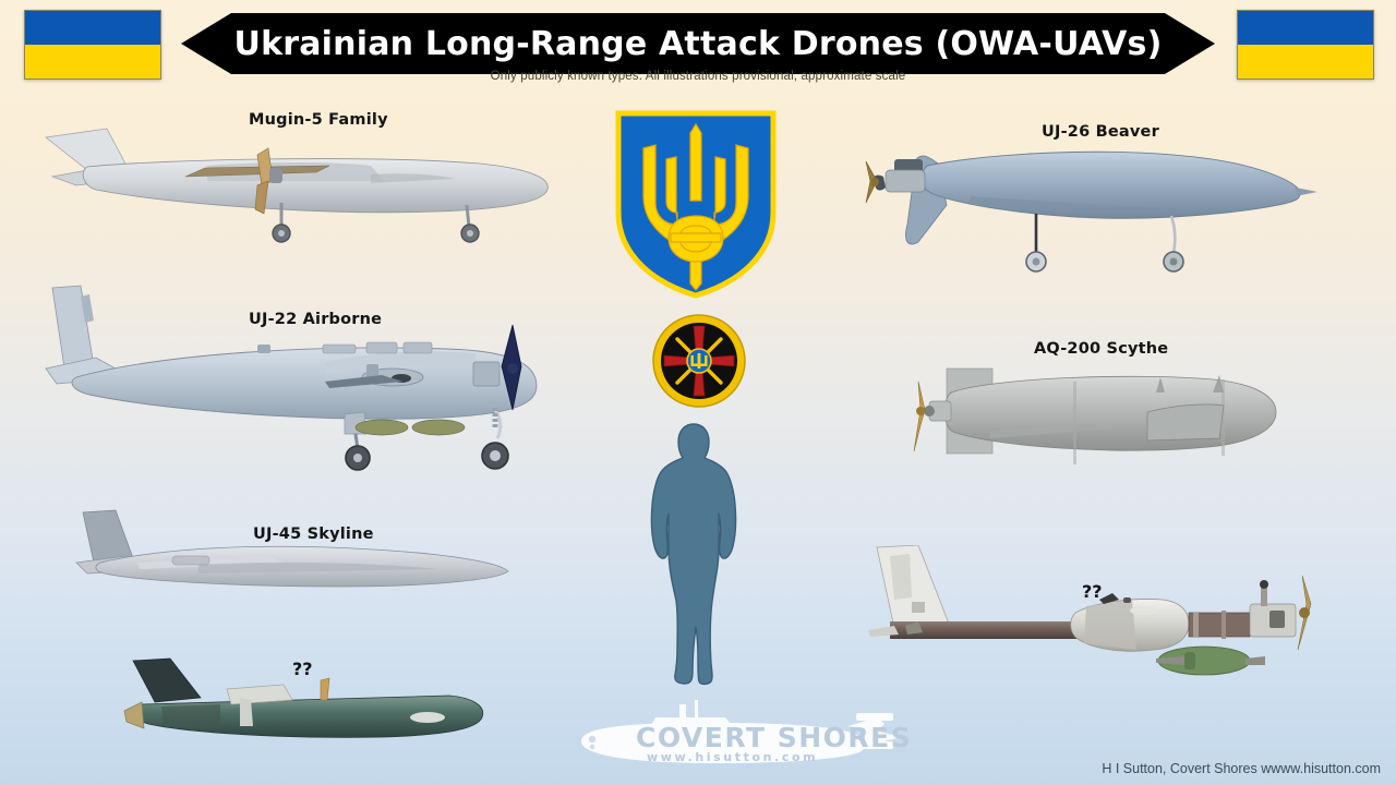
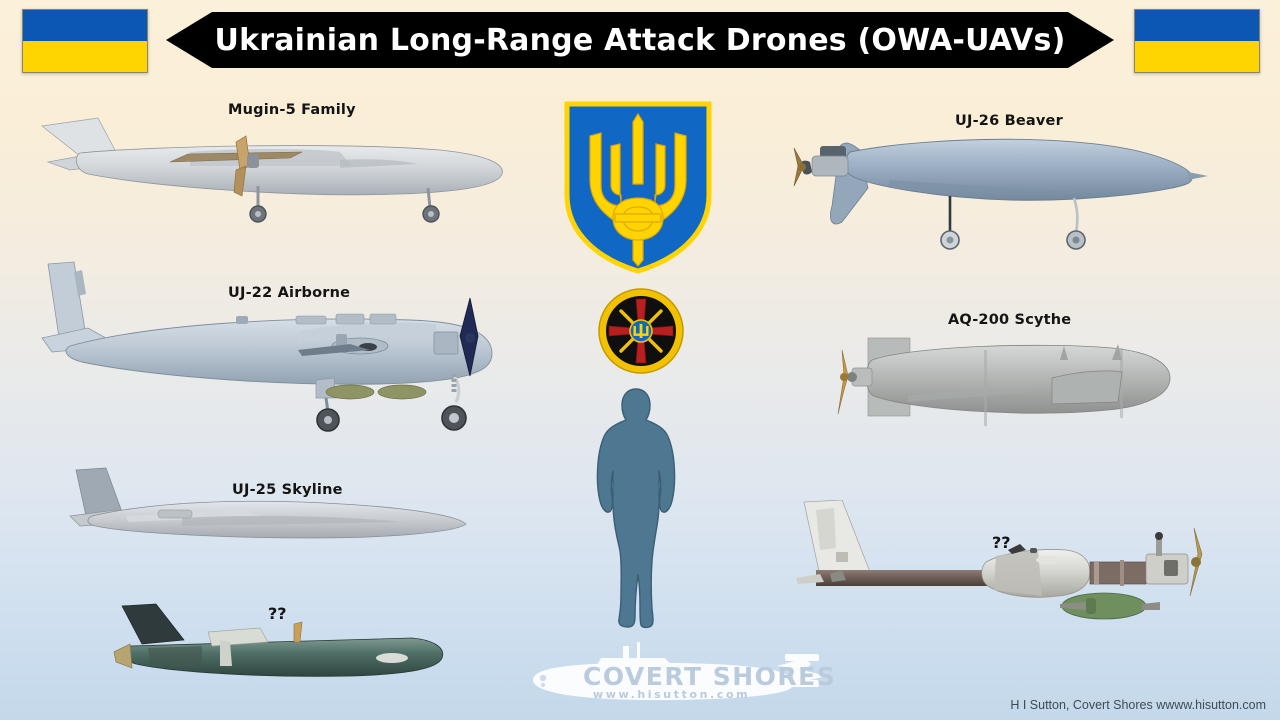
  Ukrainian Long-Range Attack Drones (OWA-UAVs)
- Only publicly known types. All illustrations provisional, approximate scale
  Mugin-5 Family
  UJ-26 Beaver
  UJ-22 Airborne
  AQ-200 Scythe
- UJ-45 Skyline
+ UJ-25 Skyline
  ??
  ??
  COVERT SHORES
  www.hisutton.com
  H I Sutton, Covert Shores wwww.hisutton.com
